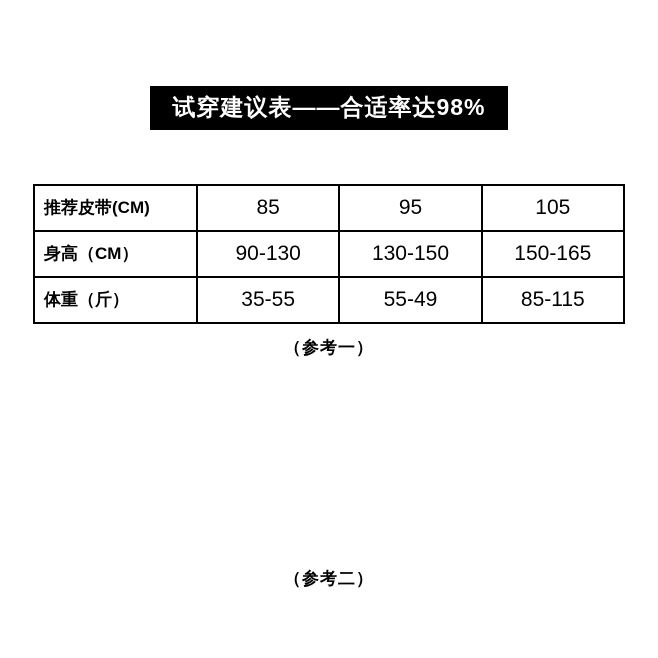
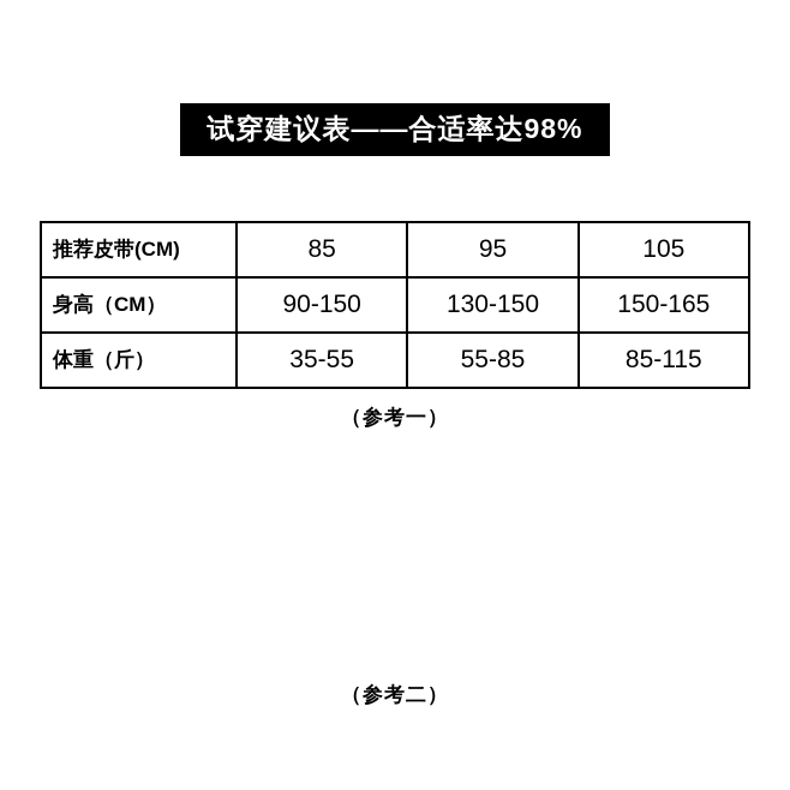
  试穿建议表——合适率达98%
  推荐皮带(CM)	85	95	105
- 身高（CM）	90-130	130-150	150-165
+ 身高（CM）	90-150	130-150	150-165
- 体重（斤）	35-55	55-49	85-115
+ 体重（斤）	35-55	55-85	85-115
  （参考一）
  （参考二）
